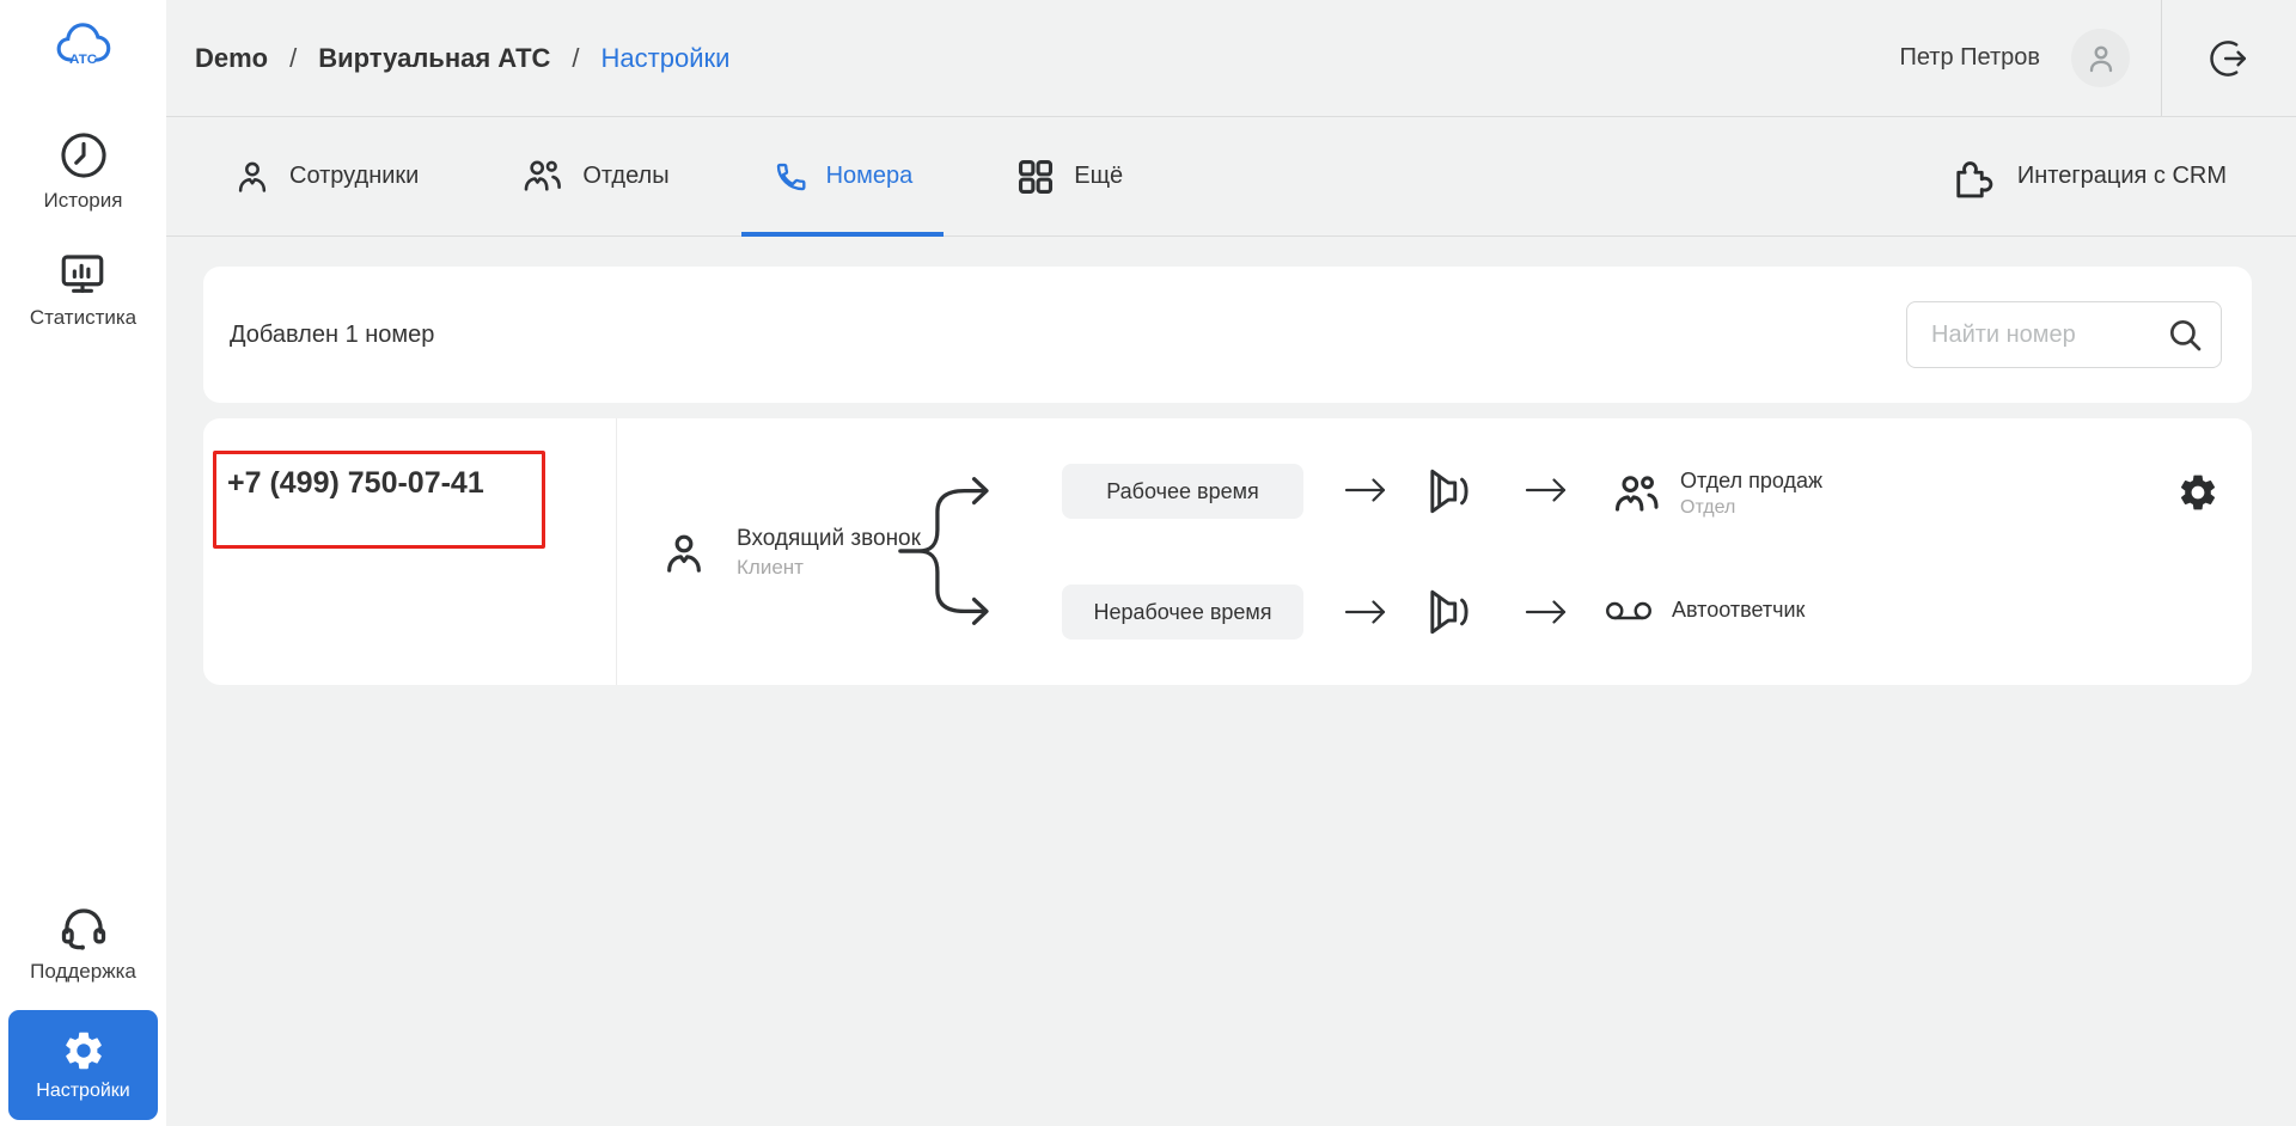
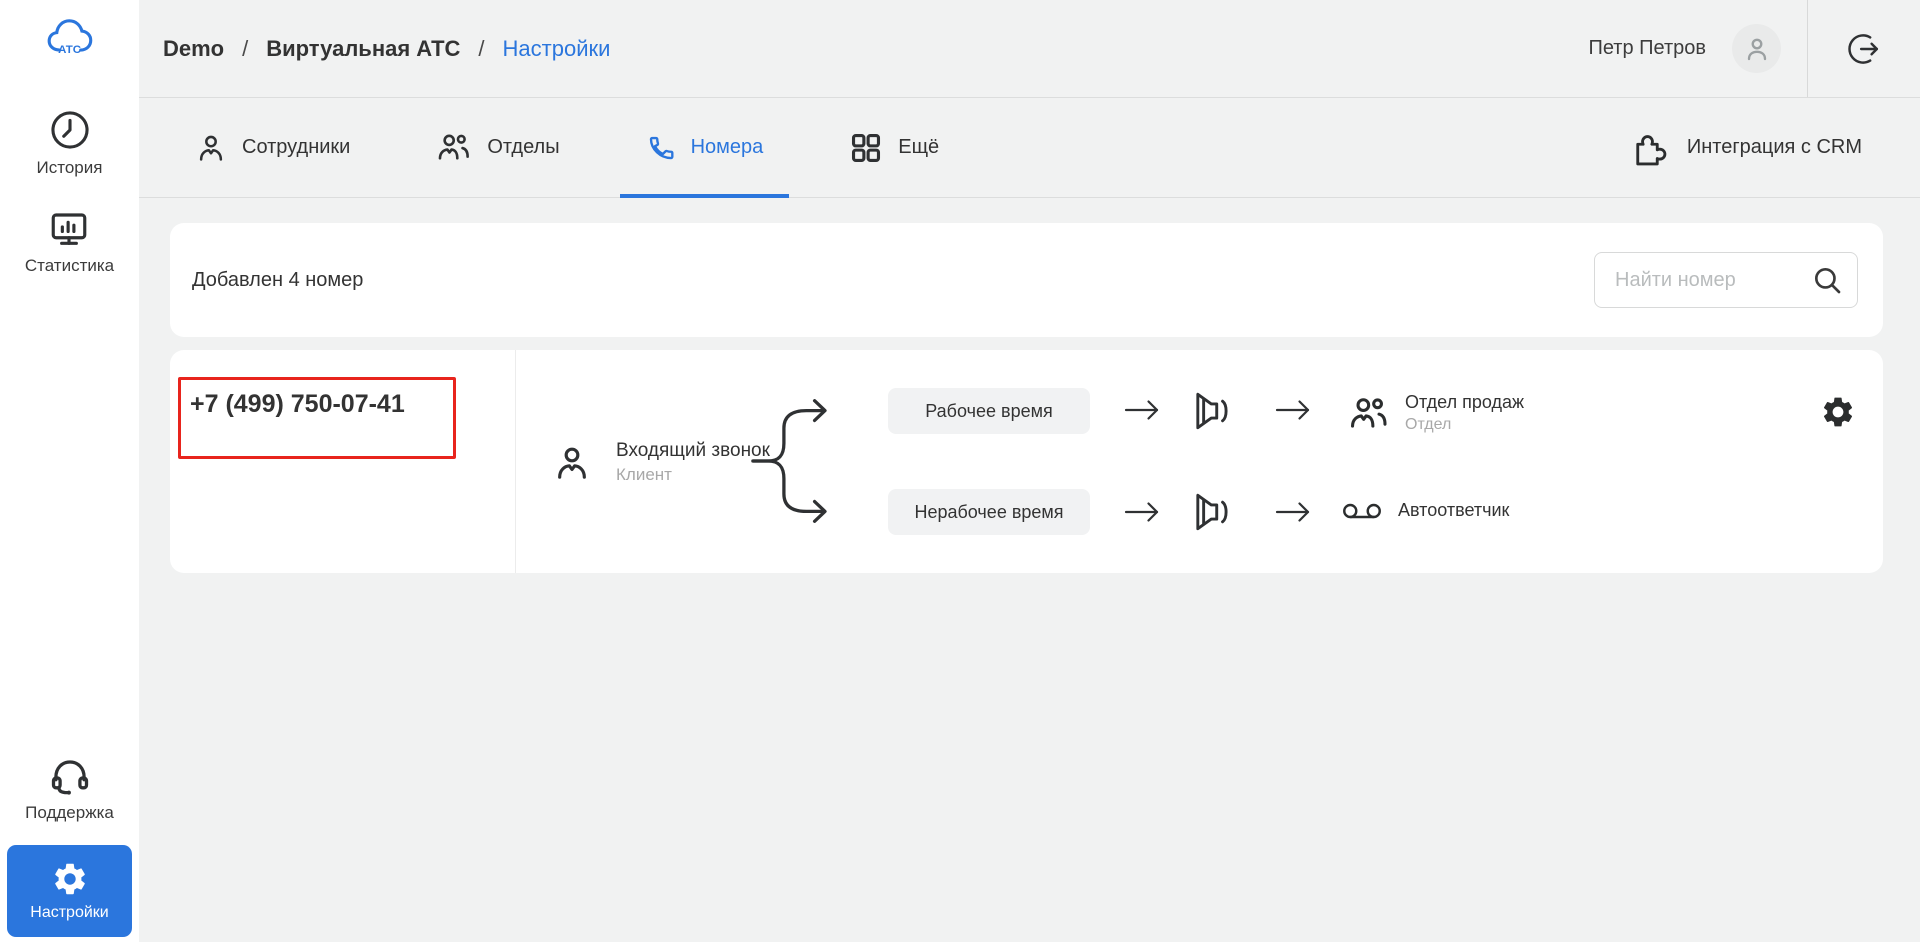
  АТС
  История
  Статистика
  Поддержка
  Настройки
  Demo
  /
  Виртуальная АТС
  /
  Настройки
  Петр Петров
  Сотрудники
  Отделы
  Номера
  Ещё
  Интеграция с CRM
- Добавлен 1 номер
+ Добавлен 4 номер
  Найти номер
  +7 (499) 750-07-41
  Входящий звонок
  Клиент
  Рабочее время
  Отдел продаж
  Отдел
  Нерабочее время
  Автоответчик
